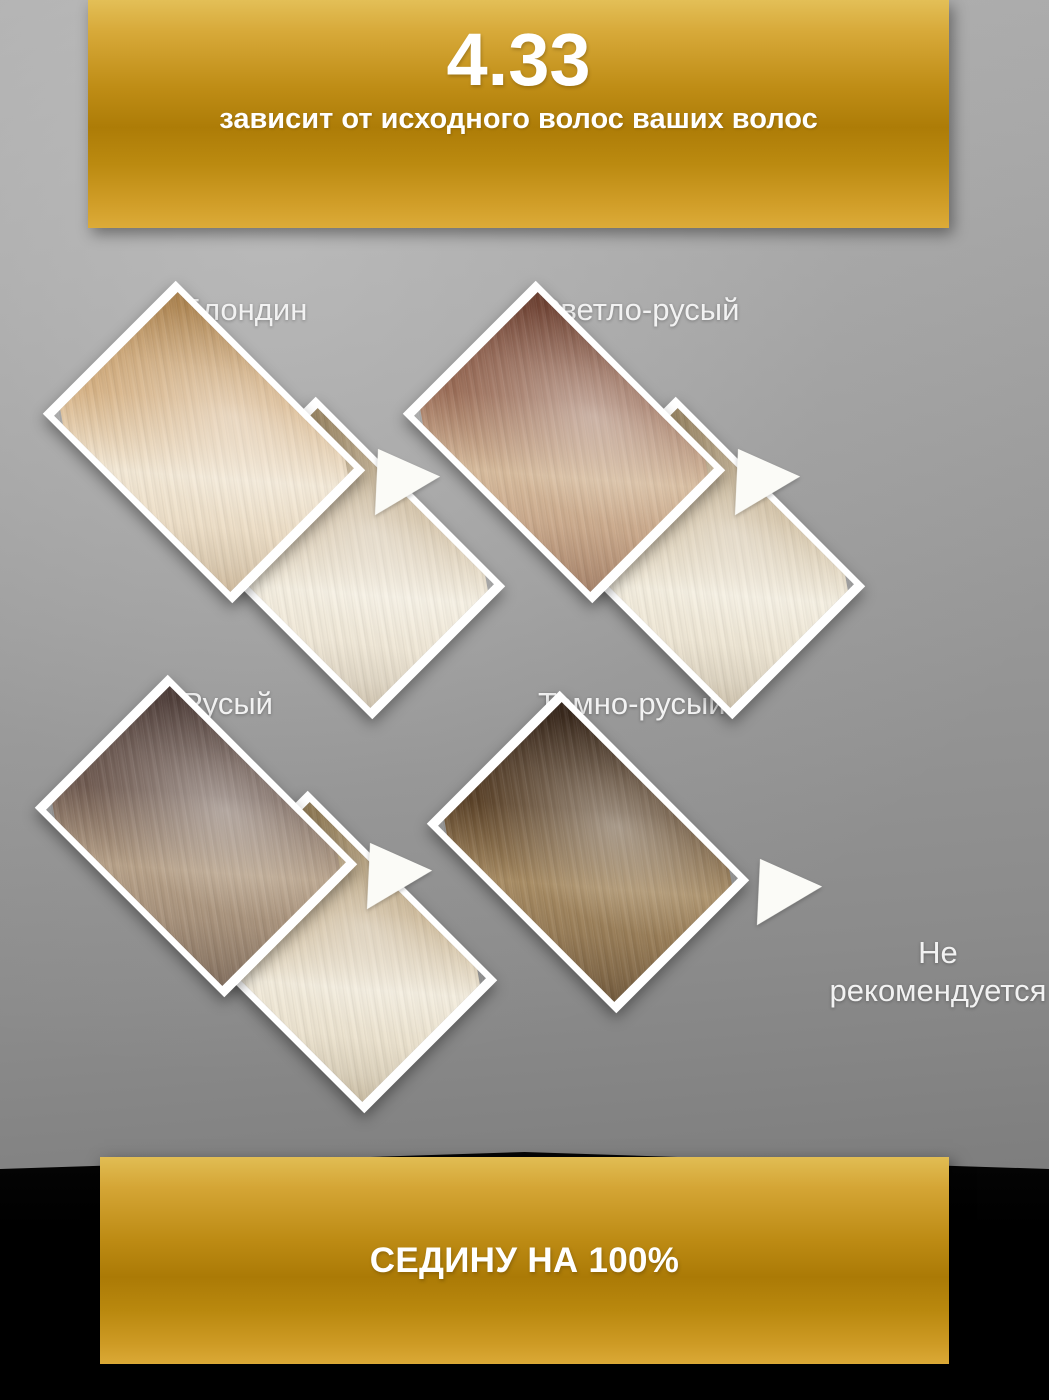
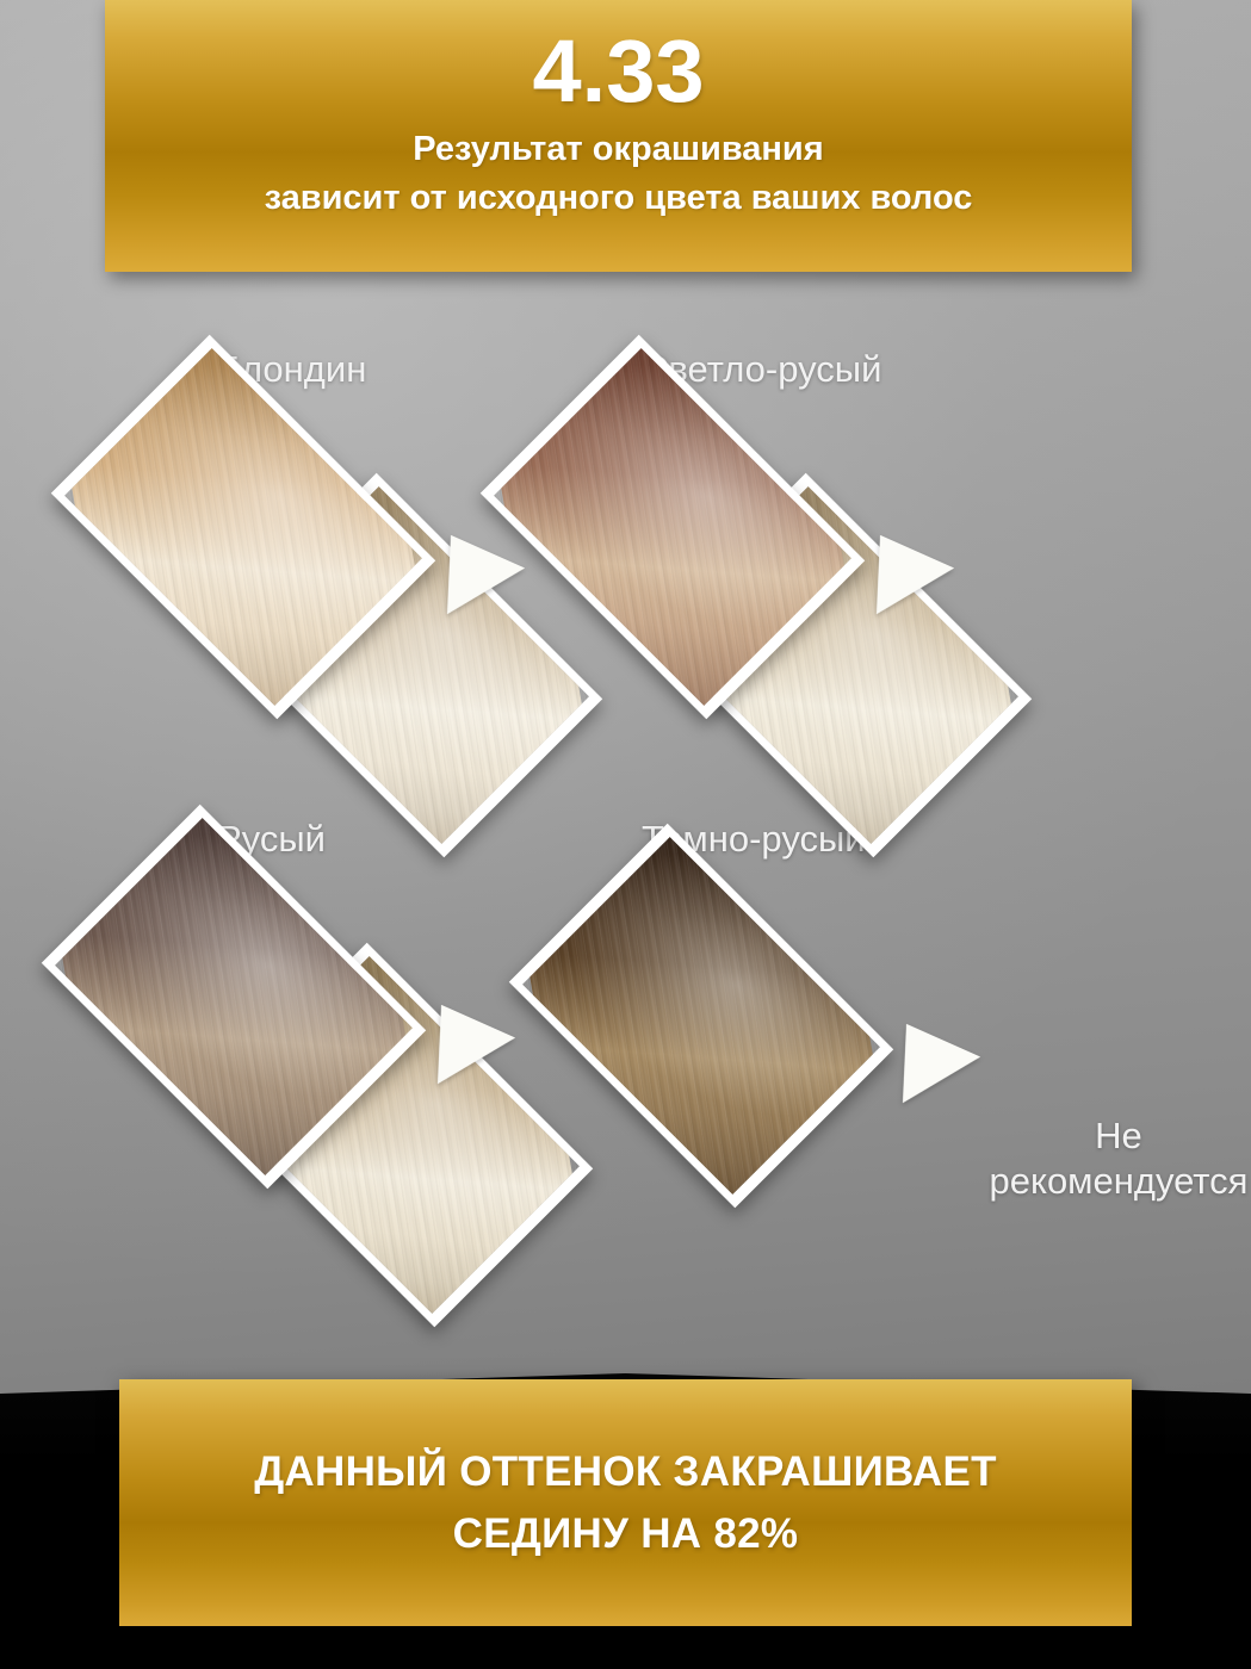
  4.33
+ Результат окрашивания
- зависит от исходного волос ваших волос
+ зависит от исходного цвета ваших волос
  лондин
  ветло-русый
  Русый
  Тмно-русый
  Не
  рекомендуется
+ ДАННЫЙ ОТТЕНОК ЗАКРАШИВАЕТ
- СЕДИНУ НА 100%
+ СЕДИНУ НА 82%
